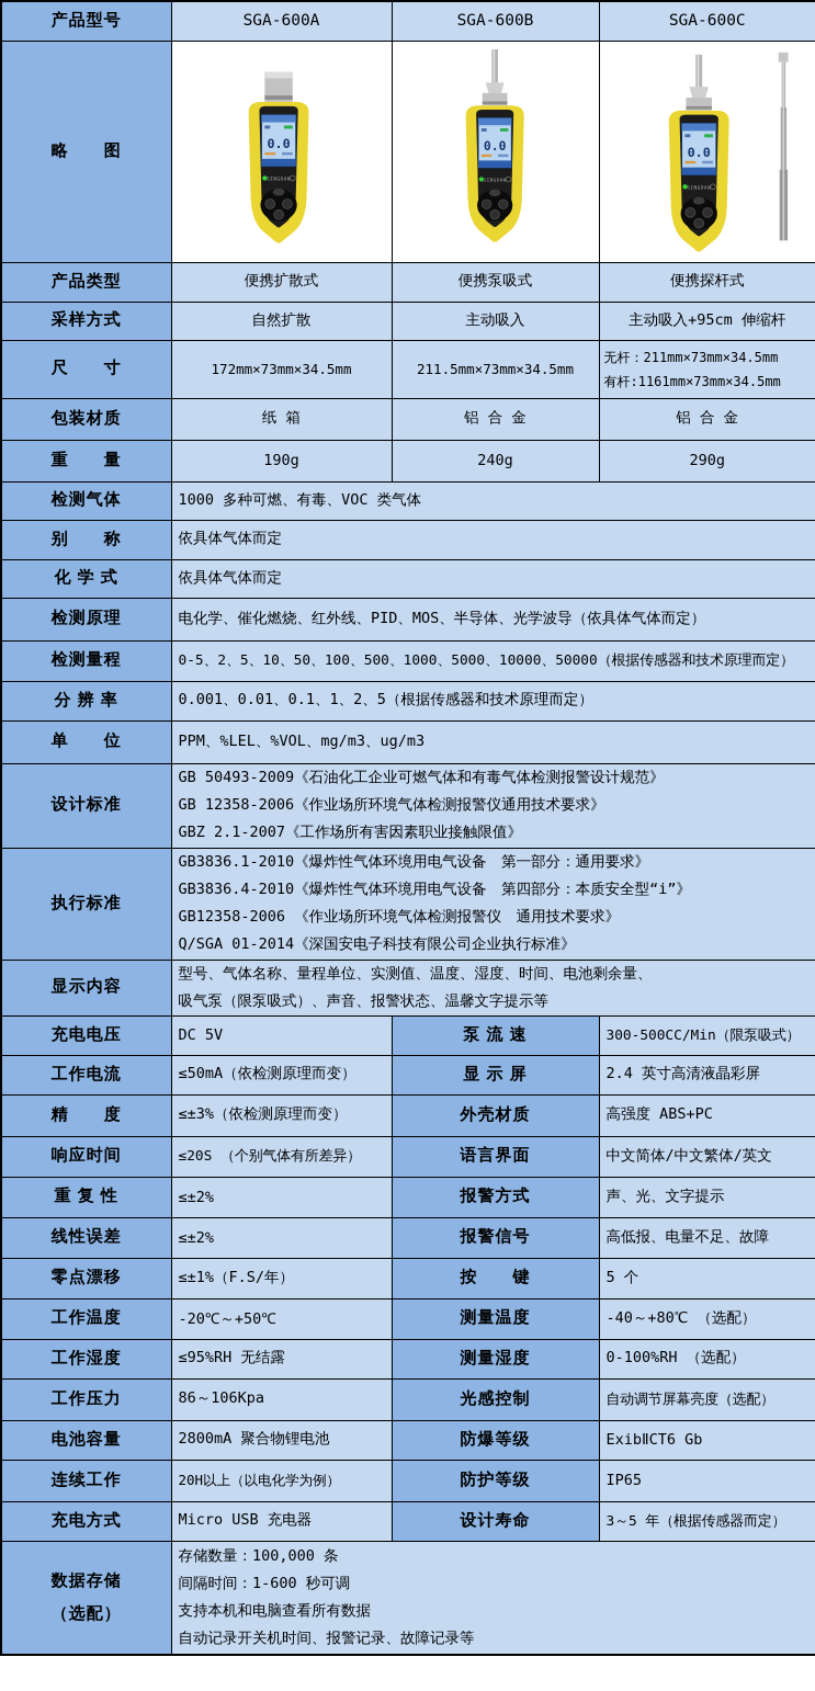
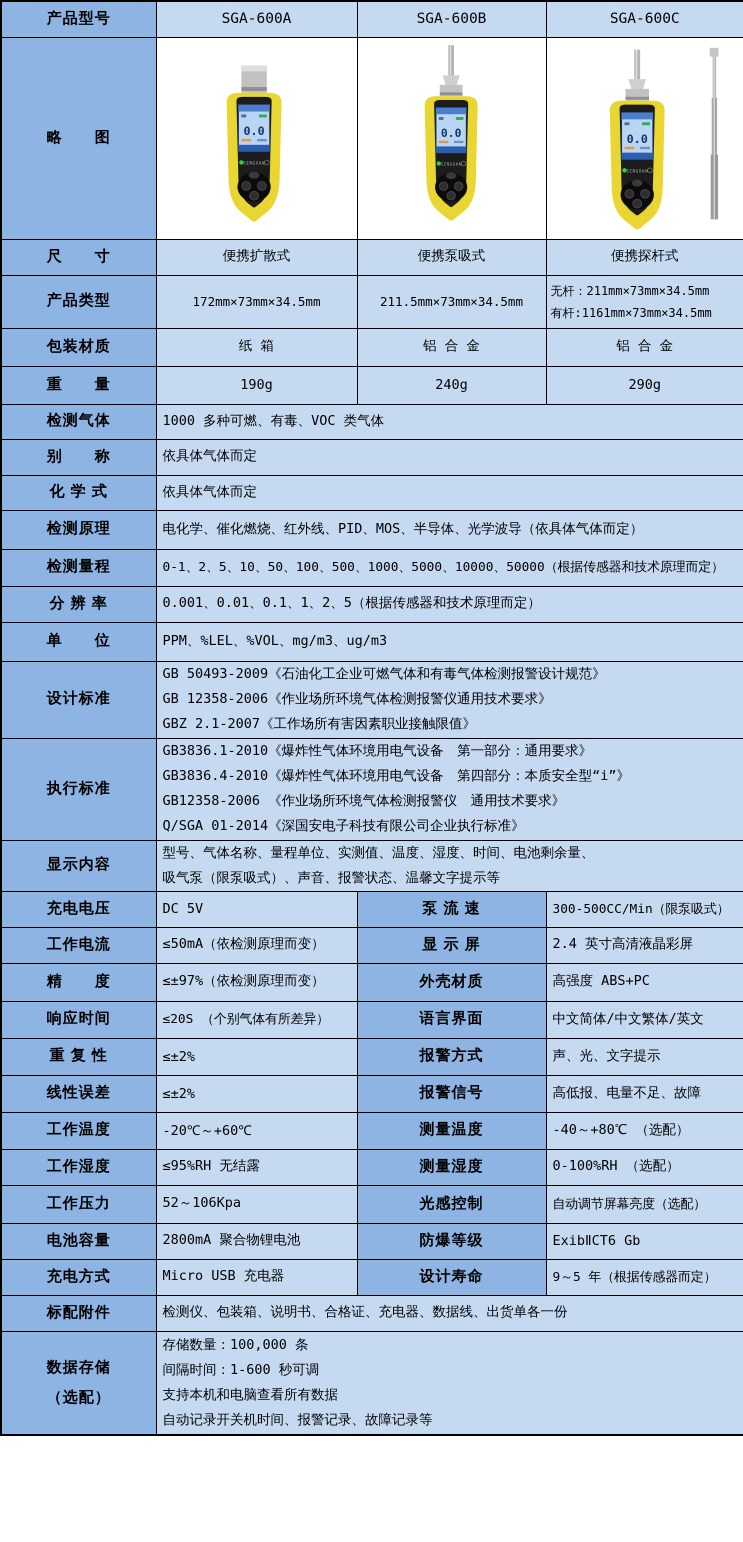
  产品型号	SGA-600A	SGA-600B	SGA-600C
- 产品类型	便携扩散式	便携泵吸式	便携探杆式
+ 尺 寸	便携扩散式	便携泵吸式	便携探杆式
- 采样方式	自然扩散	主动吸入	主动吸入+95cm 伸缩杆
- 尺 寸	172mm×73mm×34.5mm	211.5mm×73mm×34.5mm	无杆：211mm×73mm×34.5mm 有杆:1161mm×73mm×34.5mm
+ 产品类型	172mm×73mm×34.5mm	211.5mm×73mm×34.5mm	无杆：211mm×73mm×34.5mm 有杆:1161mm×73mm×34.5mm
  包装材质	纸 箱	铝 合 金	铝 合 金
  重 量	190g	240g	290g
  检测气体	1000 多种可燃、有毒、VOC 类气体
  别 称	依具体气体而定
  化 学 式	依具体气体而定
  检测原理	电化学、催化燃烧、红外线、PID、MOS、半导体、光学波导（依具体气体而定）
- 检测量程	0-5、2、5、10、50、100、500、1000、5000、10000、50000（根据传感器和技术原理而定）
+ 检测量程	0-1、2、5、10、50、100、500、1000、5000、10000、50000（根据传感器和技术原理而定）
  分 辨 率	0.001、0.01、0.1、1、2、5（根据传感器和技术原理而定）
  单 位	PPM、%LEL、%VOL、mg/m3、ug/m3
  设计标准	GB 50493-2009《石油化工企业可燃气体和有毒气体检测报警设计规范》 GB 12358-2006《作业场所环境气体检测报警仪通用技术要求》 GBZ 2.1-2007《工作场所有害因素职业接触限值》
  执行标准	GB3836.1-2010《爆炸性气体环境用电气设备 第一部分：通用要求》 GB3836.4-2010《爆炸性气体环境用电气设备 第四部分：本质安全型“i”》 GB12358-2006 《作业场所环境气体检测报警仪 通用技术要求》 Q/SGA 01-2014《深国安电子科技有限公司企业执行标准》
  显示内容	型号、气体名称、量程单位、实测值、温度、湿度、时间、电池剩余量、 吸气泵（限泵吸式）、声音、报警状态、温馨文字提示等
  充电电压	DC 5V	泵 流 速	300-500CC/Min（限泵吸式）
  工作电流	≤50mA（依检测原理而变）	显 示 屏	2.4 英寸高清液晶彩屏
- 精 度	≤±3%（依检测原理而变）	外壳材质	高强度 ABS+PC
+ 精 度	≤±97%（依检测原理而变）	外壳材质	高强度 ABS+PC
  响应时间	≤20S （个别气体有所差异）	语言界面	中文简体/中文繁体/英文
  重 复 性	≤±2%	报警方式	声、光、文字提示
  线性误差	≤±2%	报警信号	高低报、电量不足、故障
- 零点漂移	≤±1%（F.S/年）	按 键	5 个
- 工作温度	-20℃～+50℃	测量温度	-40～+80℃ （选配）
+ 工作温度	-20℃～+60℃	测量温度	-40～+80℃ （选配）
  工作湿度	≤95%RH 无结露	测量湿度	0-100%RH （选配）
- 工作压力	86～106Kpa	光感控制	自动调节屏幕亮度（选配）
+ 工作压力	52～106Kpa	光感控制	自动调节屏幕亮度（选配）
  电池容量	2800mA 聚合物锂电池	防爆等级	ExibⅡCT6 Gb
- 连续工作	20H以上（以电化学为例）	防护等级	IP65
- 充电方式	Micro USB 充电器	设计寿命	3～5 年（根据传感器而定）
+ 充电方式	Micro USB 充电器	设计寿命	9～5 年（根据传感器而定）
+ 标配附件	检测仪、包装箱、说明书、合格证、充电器、数据线、出货单各一份
  数据存储 （选配）	存储数量：100,000 条 间隔时间：1-600 秒可调 支持本机和电脑查看所有数据 自动记录开关机时间、报警记录、故障记录等
